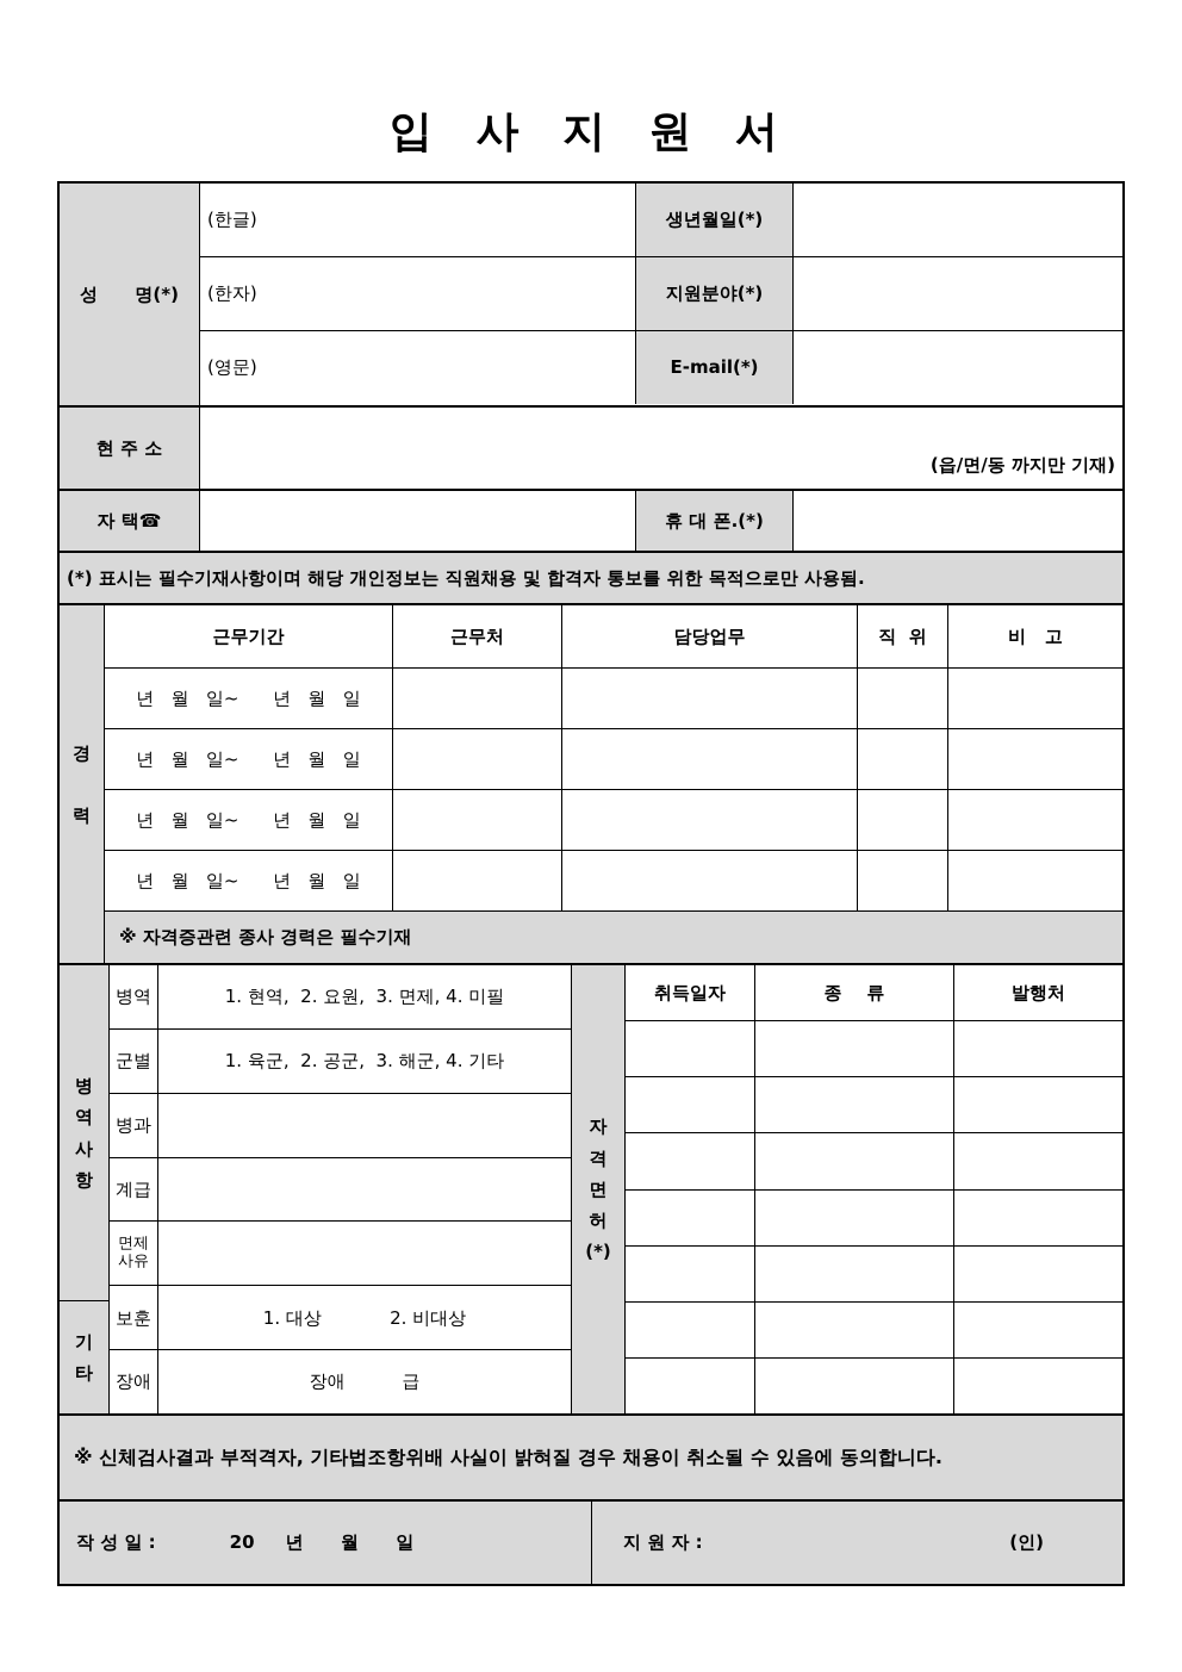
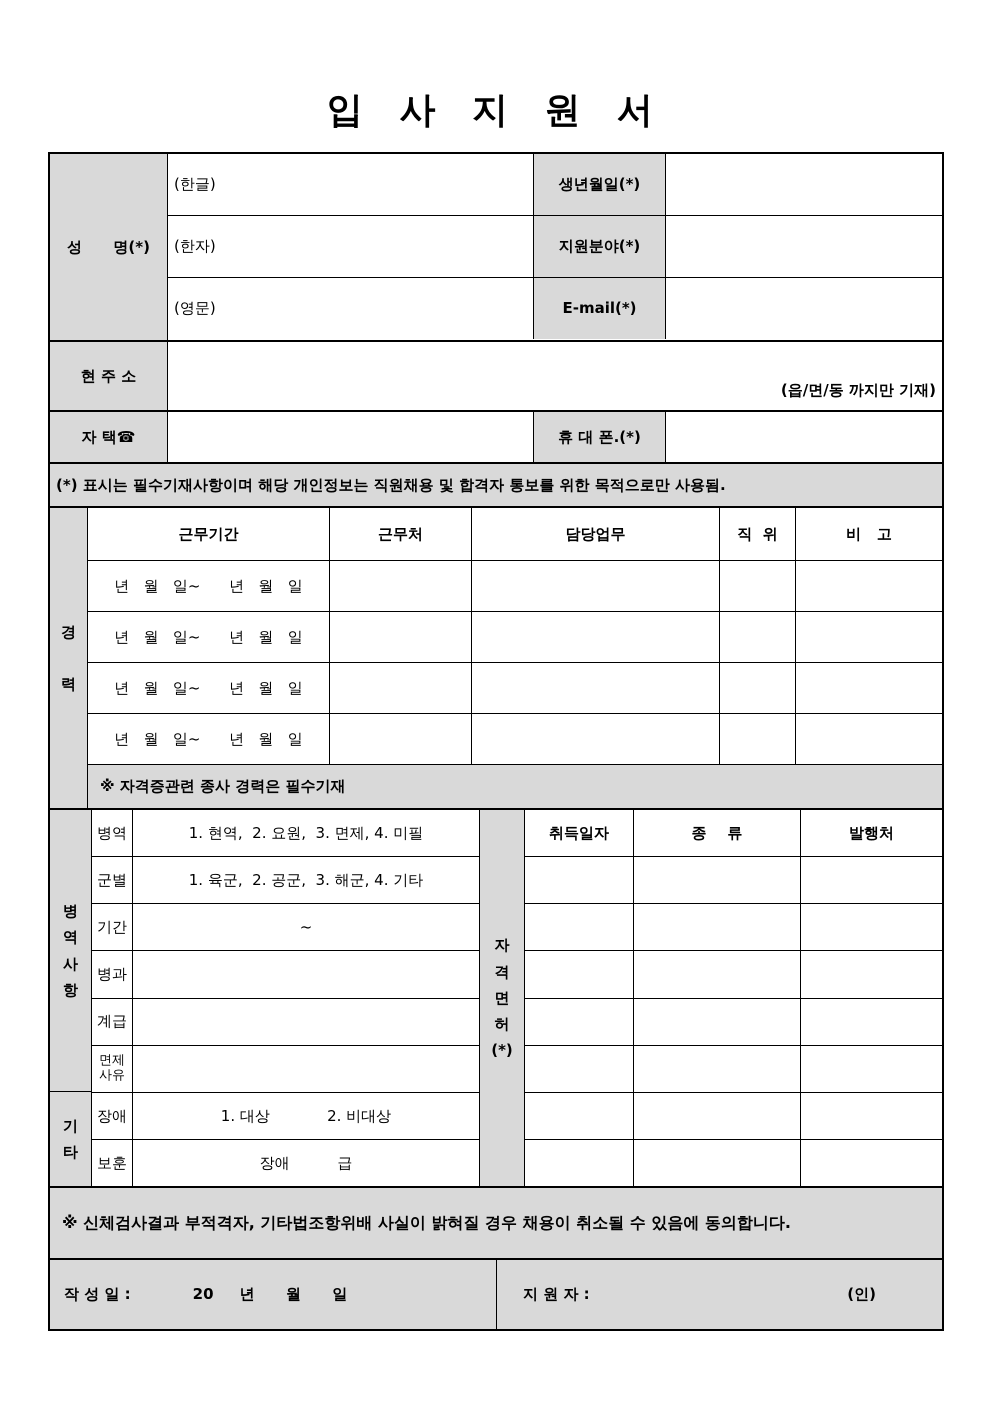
  입 사 지 원 서
  성 명(*)
  (한글)
  생년월일(*)
  (한자)
  지원분야(*)
  (영문)
  E-mail(*)
  현 주 소
  (읍/면/동 까지만 기재)
  자 택☎
  휴 대 폰.(*)
  (*) 표시는 필수기재사항이며 해당 개인정보는 직원채용 및 합격자 통보를 위한 목적으로만 사용됨.
  경
  력
  근무기간
  근무처
  담당업무
  직 위
  비 고
  년 월 일~ 년 월 일
  년 월 일~ 년 월 일
  년 월 일~ 년 월 일
  년 월 일~ 년 월 일
  ※ 자격증관련 종사 경력은 필수기재
  병
  역
  사
  항
  기
  타
  병역
  1. 현역, 2. 요원, 3. 면제, 4. 미필
  군별
  1. 육군, 2. 공군, 3. 해군, 4. 기타
+ 기간
+ ~
  병과
  계급
  면제
  사유
- 보훈
+ 장애
  1. 대상 2. 비대상
- 장애
+ 보훈
  장애 급
  자
  격
  면
  허
  (*)
  취득일자
  종 류
  발행처
  ※ 신체검사결과 부적격자, 기타법조항위배 사실이 밝혀질 경우 채용이 취소될 수 있음에 동의합니다.
  작 성 일 :
  20 년 월 일
  지 원 자 :
  (인)
